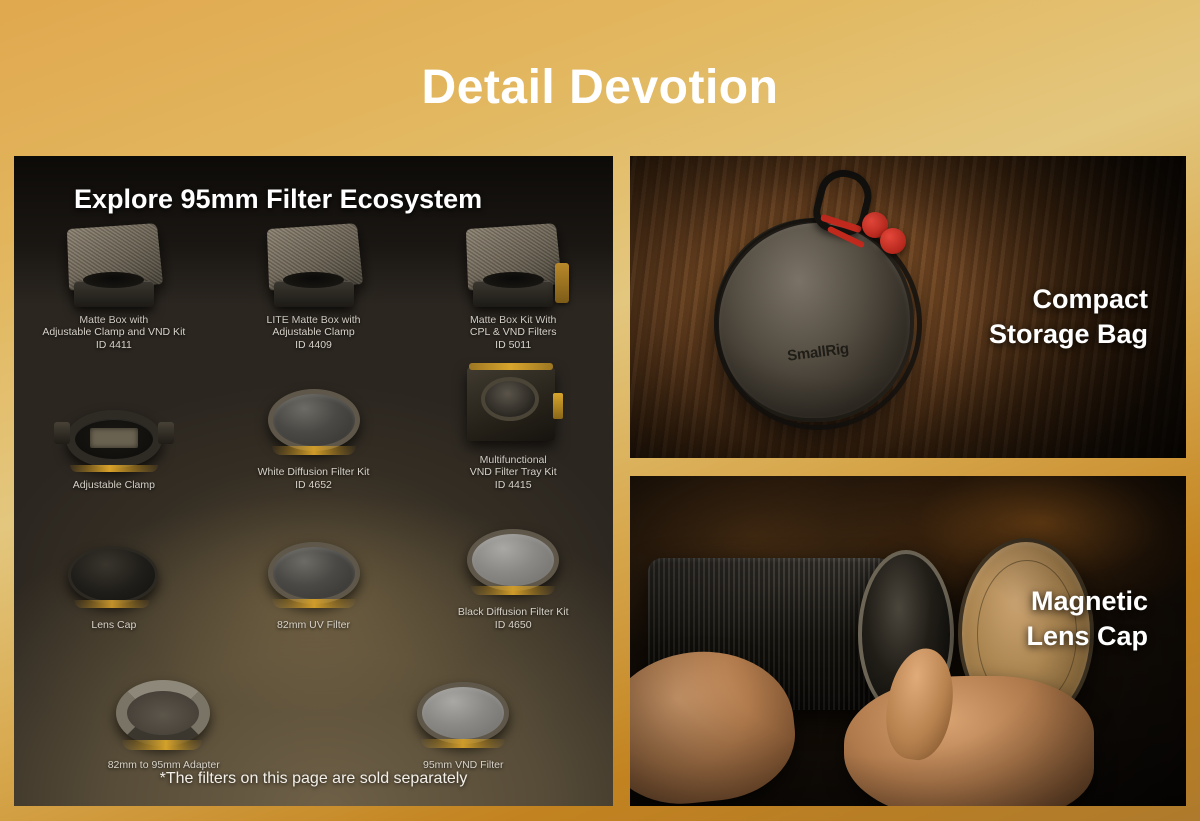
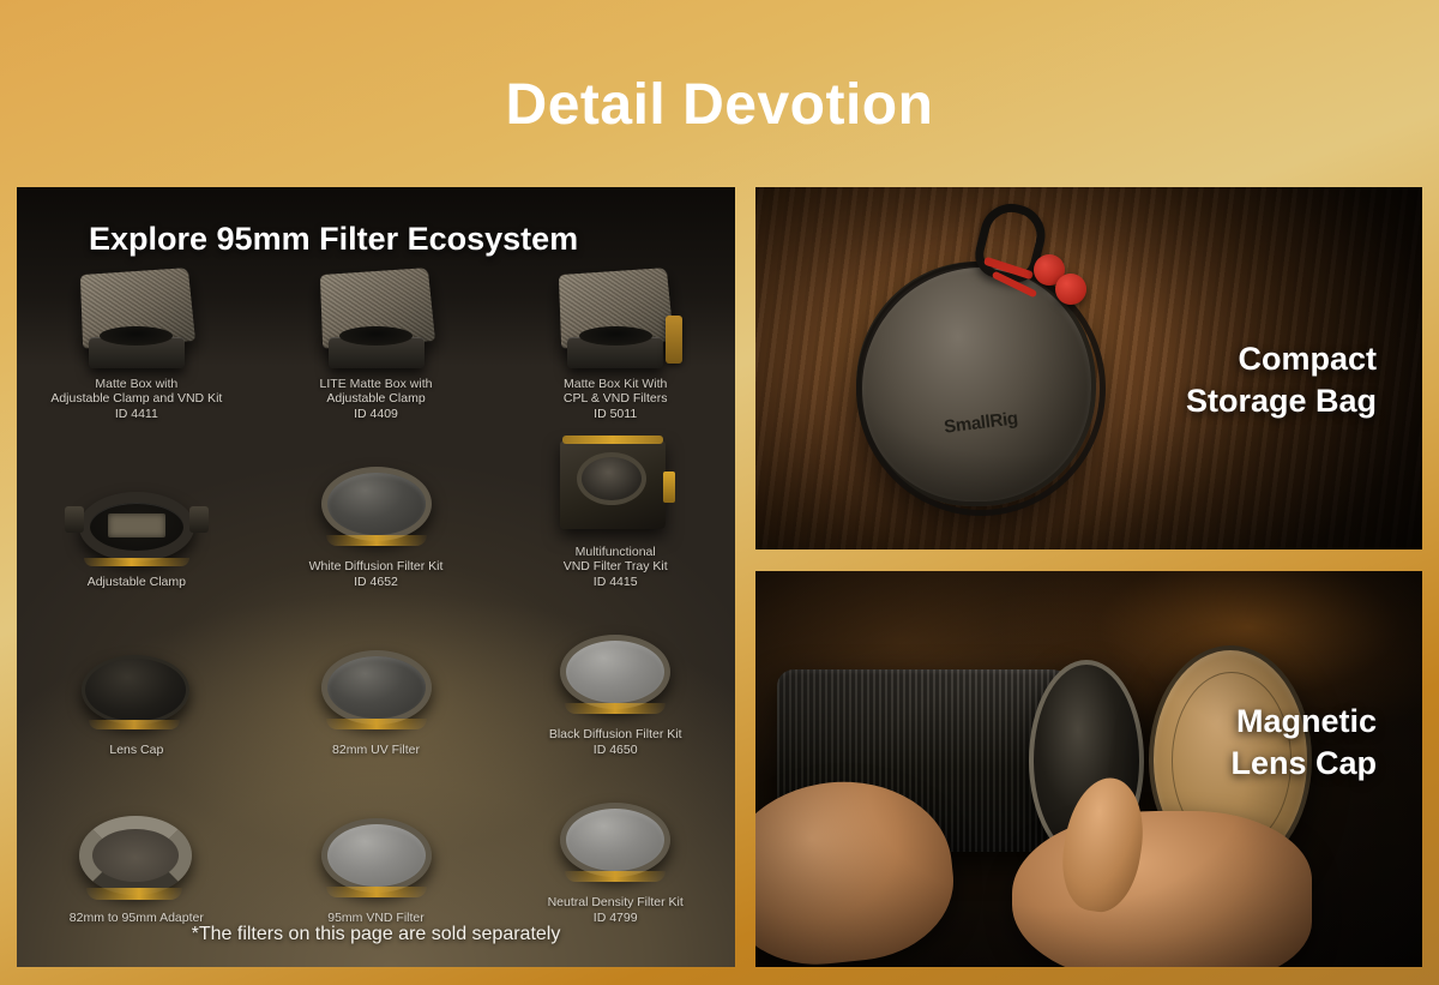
  Detail Devotion
  Explore 95mm Filter Ecosystem
  Matte Box with
  Adjustable Clamp and VND Kit
  ID 4411
  LITE Matte Box with
  Adjustable Clamp
  ID 4409
  Matte Box Kit With
  CPL & VND Filters
  ID 5011
  Adjustable Clamp
  White Diffusion Filter Kit
  ID 4652
  Multifunctional
  VND Filter Tray Kit
  ID 4415
  Lens Cap
  82mm UV Filter
  Black Diffusion Filter Kit
  ID 4650
  82mm to 95mm Adapter
  95mm VND Filter
+ Neutral Density Filter Kit
+ ID 4799
  *The filters on this page are sold separately
  Compact
  Storage Bag
  Magnetic
  Lens Cap
